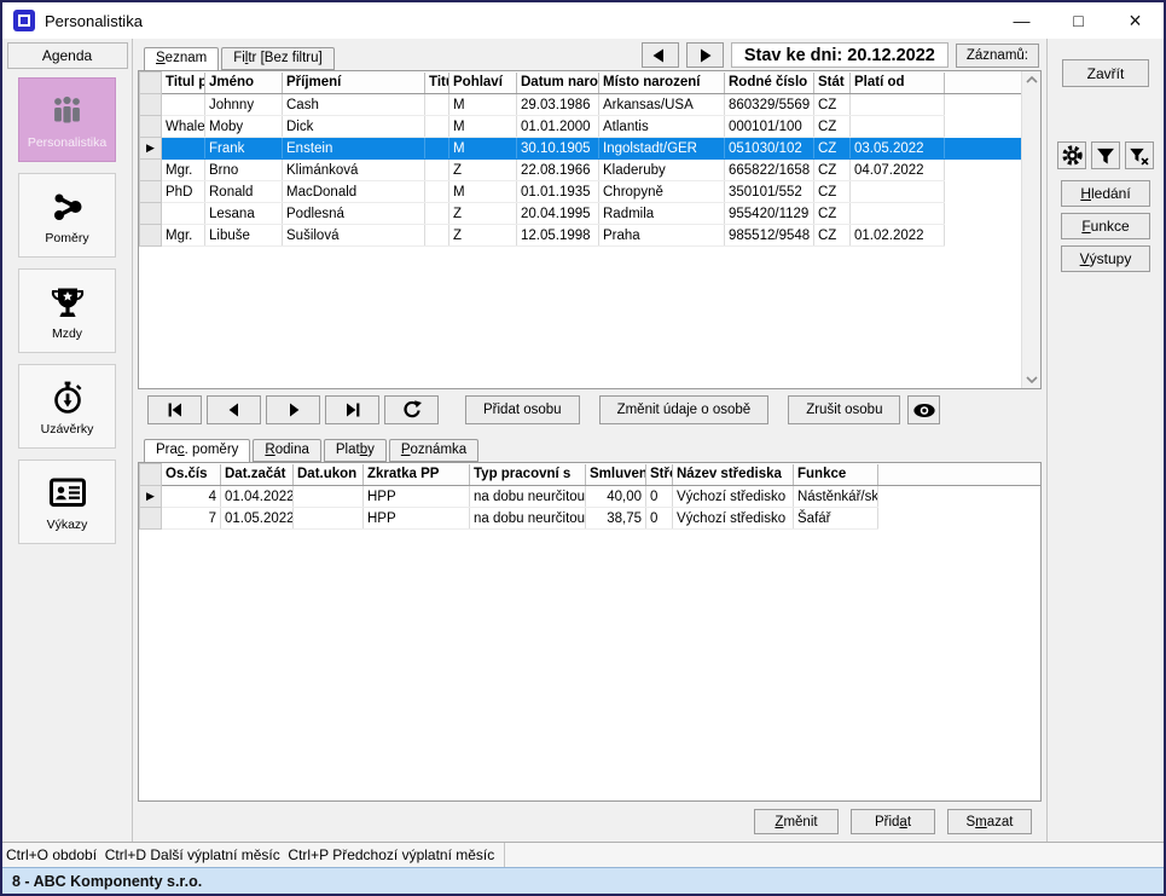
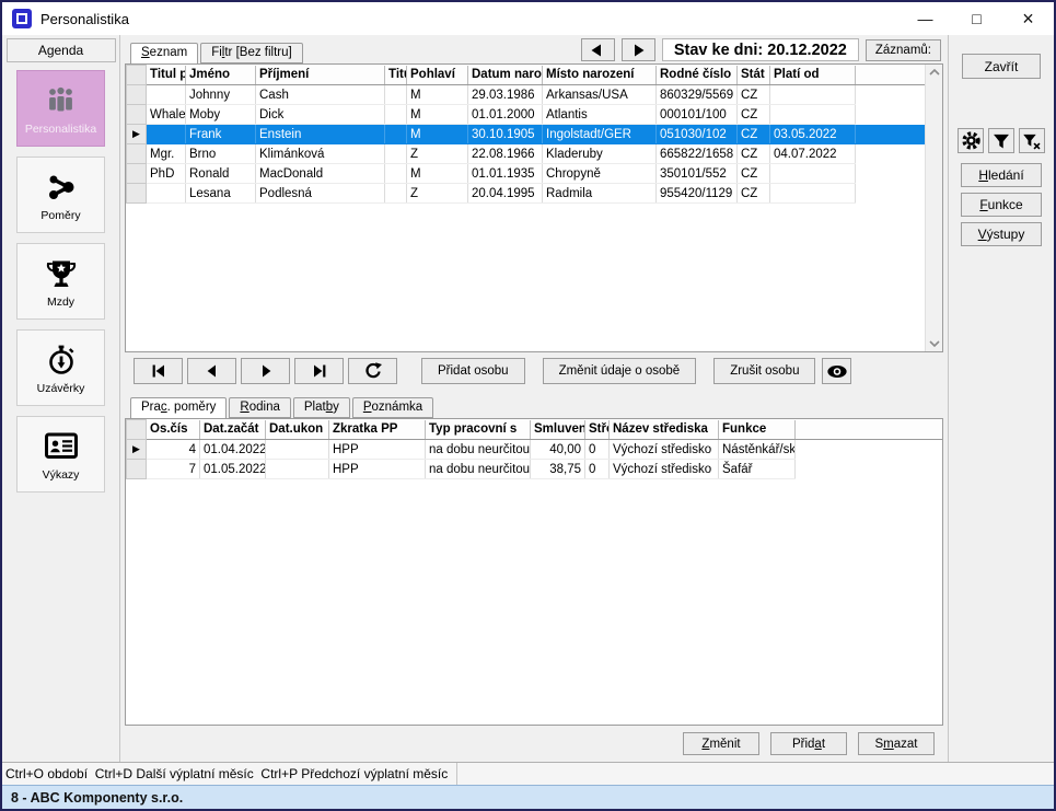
  Personalistika
  —
  □
  ×
  Agenda
  Personalistika
  Poměry
  Mzdy
  Uzávěrky
  Výkazy
  Seznam
  Filtr [Bez filtru]
  Stav ke dni: 20.12.2022
  Záznamů:
  	Titul p	Jméno	Příjmení	Tit	Pohlaví	Datum naro	Místo narození	Rodné číslo	Stát	Platí od
  		Johnny	Cash		M	29.03.1986	Arkansas/USA	860329/5569	CZ
  	Whale	Moby	Dick		M	01.01.2000	Atlantis	000101/100	CZ
  ▶		Frank	Enstein		M	30.10.1905	Ingolstadt/GER	051030/102	CZ	03.05.2022
  	Mgr.	Brno	Klimánková		Z	22.08.1966	Kladeruby	665822/1658	CZ	04.07.2022
  	PhD	Ronald	MacDonald		M	01.01.1935	Chropyně	350101/552	CZ
  		Lesana	Podlesná		Z	20.04.1995	Radmila	955420/1129	CZ
- 	Mgr.	Libuše	Sušilová		Z	12.05.1998	Praha	985512/9548	CZ	01.02.2022
  Přidat osobu
  Změnit údaje o osobě
  Zrušit osobu
  Prac. poměry
  Rodina
  Platby
  Poznámka
  	Os.čís	Dat.začát	Dat.ukon	Zkratka PP	Typ pracovní s	Smluven	Stř	Název střediska	Funkce
  ▶	4	01.04.2022		HPP	na dobu neurčitou	40,00	0	Výchozí středisko	Nástěnkář/sk
  	7	01.05.2022		HPP	na dobu neurčitou	38,75	0	Výchozí středisko	Šafář
  Z
  měnit
  Přid
  a
  t
  S
  m
  azat
  Zavřít
  H
  ledání
  F
  unkce
  V
  ýstupy
  Ctrl+O období Ctrl+D Další výplatní měsíc Ctrl+P Předchozí výplatní měsíc
  8 - ABC Komponenty s.r.o.
